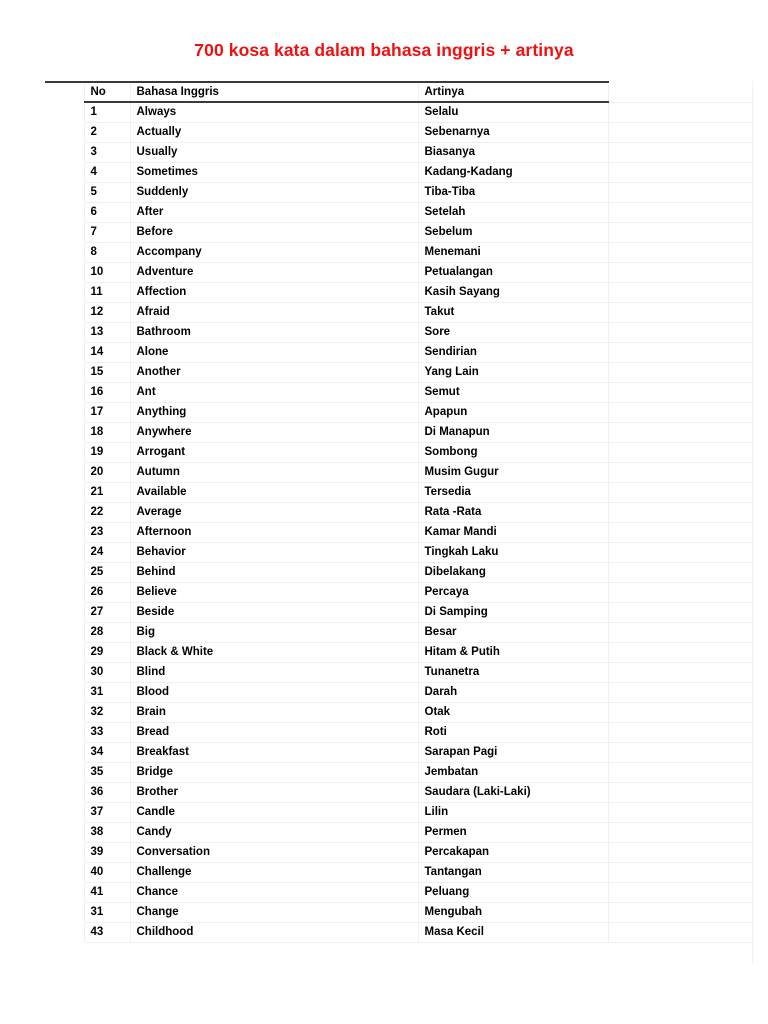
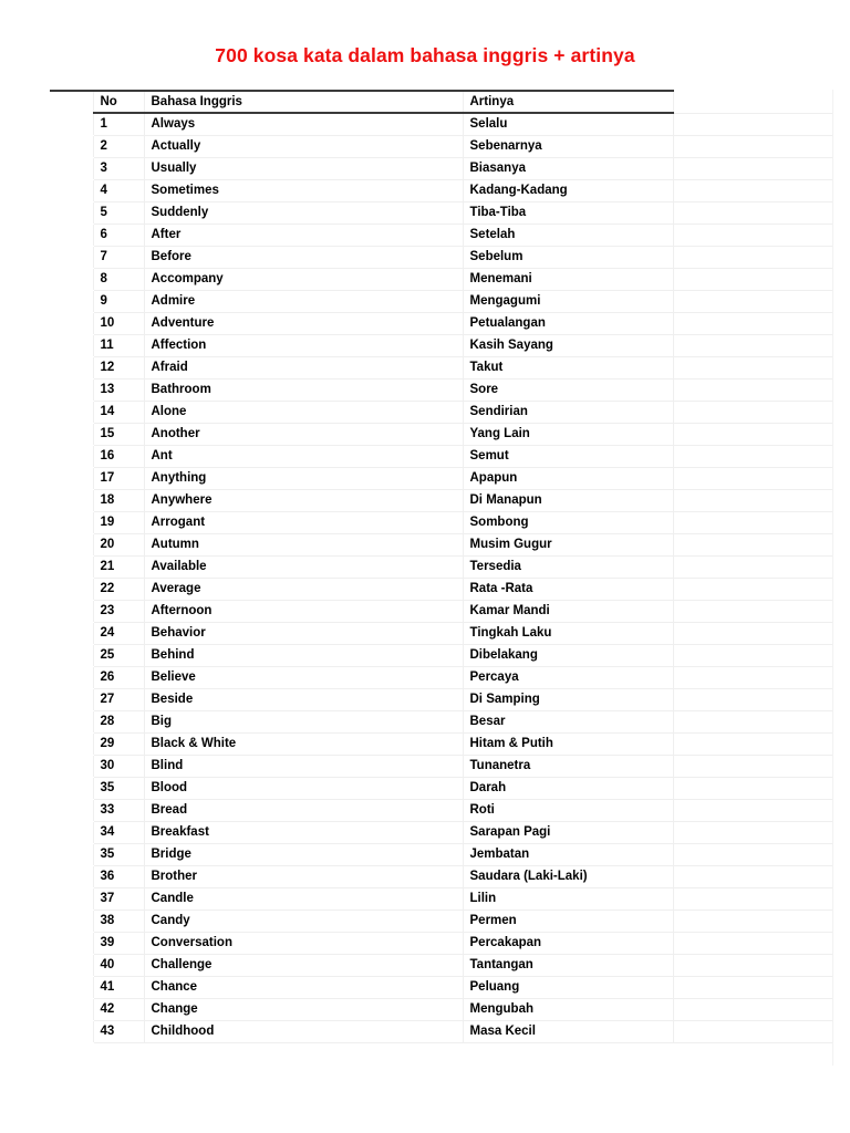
  700 kosa kata dalam bahasa inggris + artinya
  	No	Bahasa Inggris	Artinya
  	1	Always	Selalu
  	2	Actually	Sebenarnya
  	3	Usually	Biasanya
  	4	Sometimes	Kadang-Kadang
  	5	Suddenly	Tiba-Tiba
  	6	After	Setelah
  	7	Before	Sebelum
  	8	Accompany	Menemani
+ 	9	Admire	Mengagumi
  	10	Adventure	Petualangan
  	11	Affection	Kasih Sayang
  	12	Afraid	Takut
  	13	Bathroom	Sore
  	14	Alone	Sendirian
  	15	Another	Yang Lain
  	16	Ant	Semut
  	17	Anything	Apapun
  	18	Anywhere	Di Manapun
  	19	Arrogant	Sombong
  	20	Autumn	Musim Gugur
  	21	Available	Tersedia
  	22	Average	Rata -Rata
  	23	Afternoon	Kamar Mandi
  	24	Behavior	Tingkah Laku
  	25	Behind	Dibelakang
  	26	Believe	Percaya
  	27	Beside	Di Samping
  	28	Big	Besar
  	29	Black & White	Hitam & Putih
  	30	Blind	Tunanetra
- 	31	Blood	Darah
+ 	35	Blood	Darah
- 	32	Brain	Otak
  	33	Bread	Roti
  	34	Breakfast	Sarapan Pagi
  	35	Bridge	Jembatan
  	36	Brother	Saudara (Laki-Laki)
  	37	Candle	Lilin
  	38	Candy	Permen
  	39	Conversation	Percakapan
  	40	Challenge	Tantangan
  	41	Chance	Peluang
- 	31	Change	Mengubah
+ 	42	Change	Mengubah
  	43	Childhood	Masa Kecil
